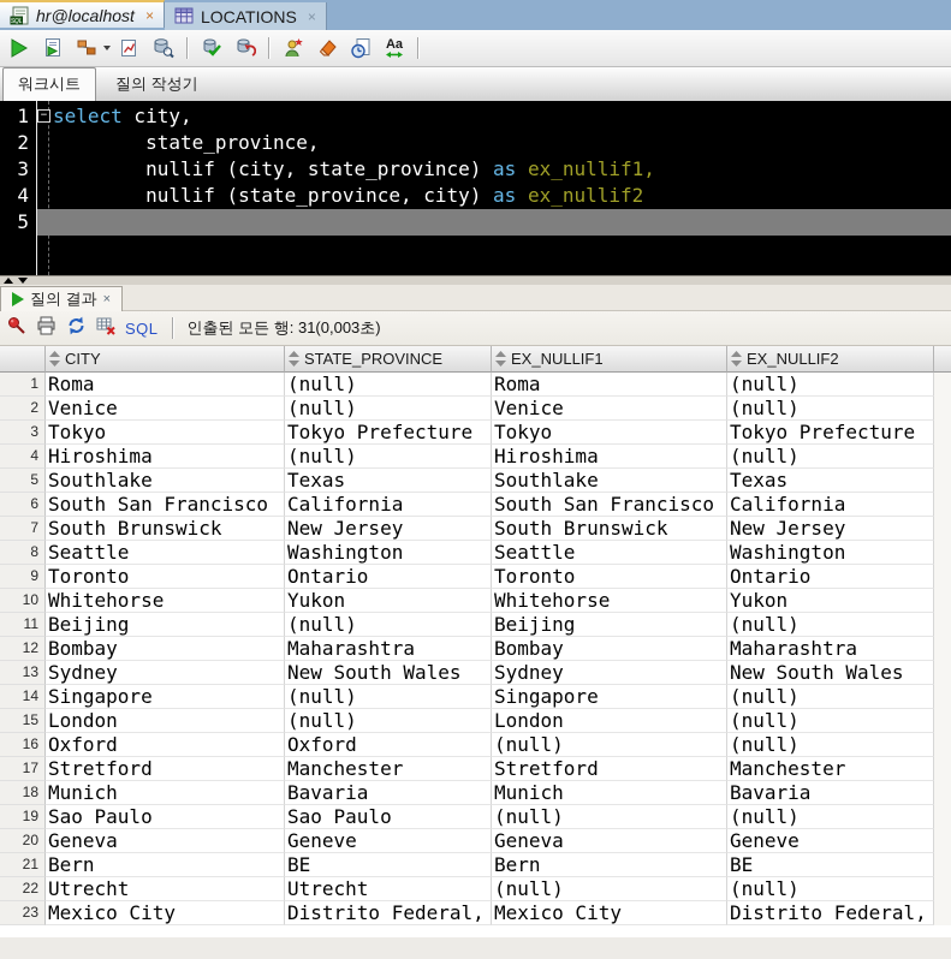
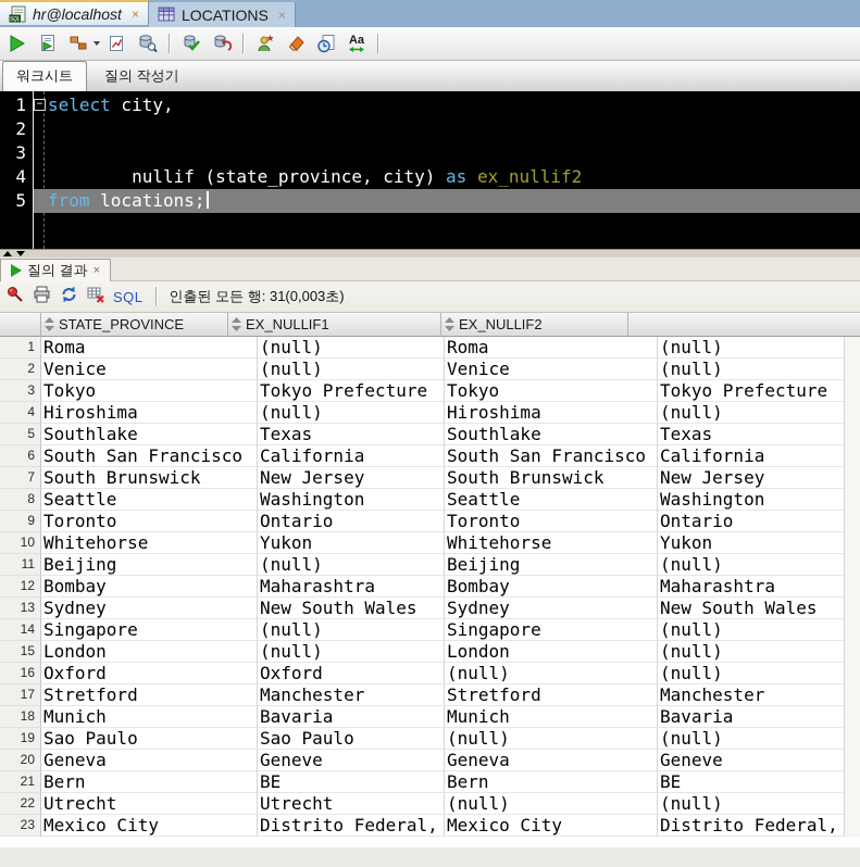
  hr@localhost
  ×
  LOCATIONS
  ×
  Aa
  워크시트
  질의 작성기
  1
  −
  select city,
  2
- state_province,
  3
- nullif (city, state_province) as ex_nullif1,
  4
  nullif (state_province, city) as ex_nullif2
  5
+ from locations;
  질의 결과
  ×
  SQL
  인출된 모든 행: 31(0,003초)
- CITY
  STATE_PROVINCE
  EX_NULLIF1
  EX_NULLIF2
  1
  Roma
  (null)
  Roma
  (null)
  2
  Venice
  (null)
  Venice
  (null)
  3
  Tokyo
  Tokyo Prefecture
  Tokyo
  Tokyo Prefecture
  4
  Hiroshima
  (null)
  Hiroshima
  (null)
  5
  Southlake
  Texas
  Southlake
  Texas
  6
  South San Francisco
  California
  South San Francisco
  California
  7
  South Brunswick
  New Jersey
  South Brunswick
  New Jersey
  8
  Seattle
  Washington
  Seattle
  Washington
  9
  Toronto
  Ontario
  Toronto
  Ontario
  10
  Whitehorse
  Yukon
  Whitehorse
  Yukon
  11
  Beijing
  (null)
  Beijing
  (null)
  12
  Bombay
  Maharashtra
  Bombay
  Maharashtra
  13
  Sydney
  New South Wales
  Sydney
  New South Wales
  14
  Singapore
  (null)
  Singapore
  (null)
  15
  London
  (null)
  London
  (null)
  16
  Oxford
  Oxford
  (null)
  (null)
  17
  Stretford
  Manchester
  Stretford
  Manchester
  18
  Munich
  Bavaria
  Munich
  Bavaria
  19
  Sao Paulo
  Sao Paulo
  (null)
  (null)
  20
  Geneva
  Geneve
  Geneva
  Geneve
  21
  Bern
  BE
  Bern
  BE
  22
  Utrecht
  Utrecht
  (null)
  (null)
  23
  Mexico City
  Distrito Federal,
  Mexico City
  Distrito Federal,
